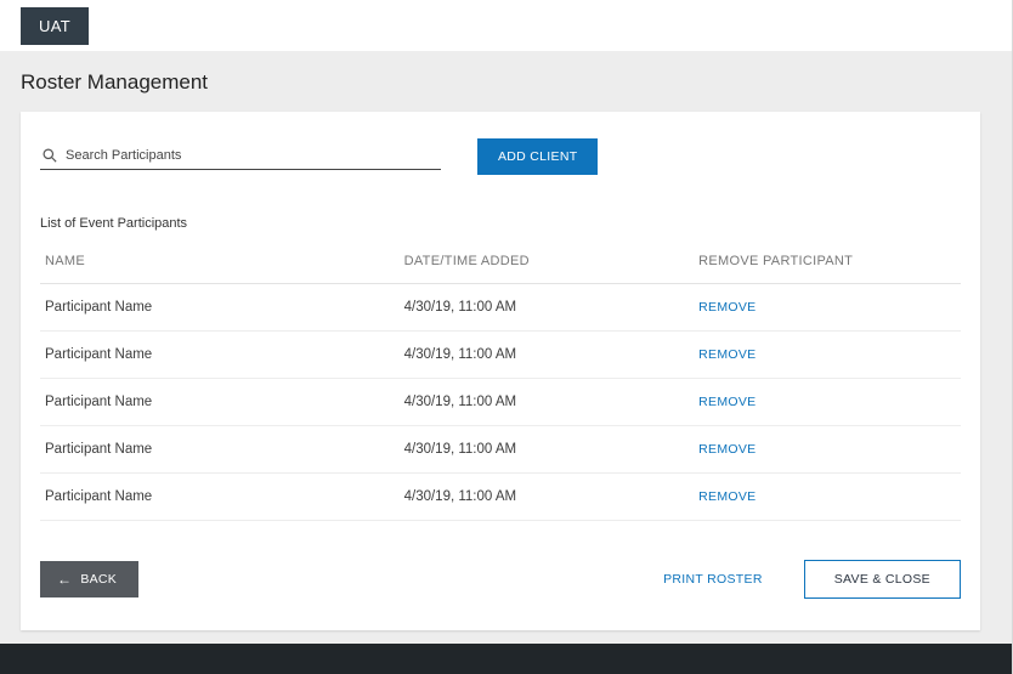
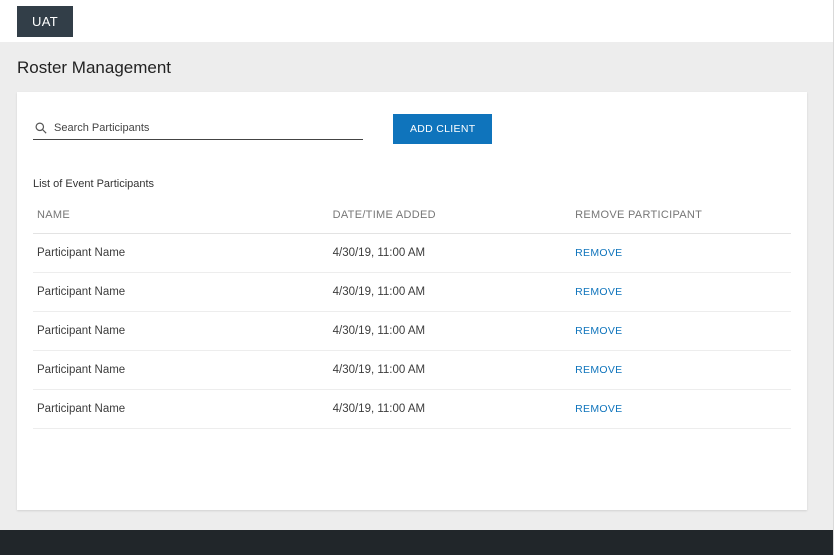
  UAT
  Roster Management
  Search Participants
  ADD CLIENT
  List of Event Participants
  NAME	DATE/TIME ADDED	REMOVE PARTICIPANT
  Participant Name	4/30/19, 11:00 AM	REMOVE
  Participant Name	4/30/19, 11:00 AM	REMOVE
  Participant Name	4/30/19, 11:00 AM	REMOVE
  Participant Name	4/30/19, 11:00 AM	REMOVE
  Participant Name	4/30/19, 11:00 AM	REMOVE
- ←
- BACK
- PRINT ROSTER
- SAVE & CLOSE
